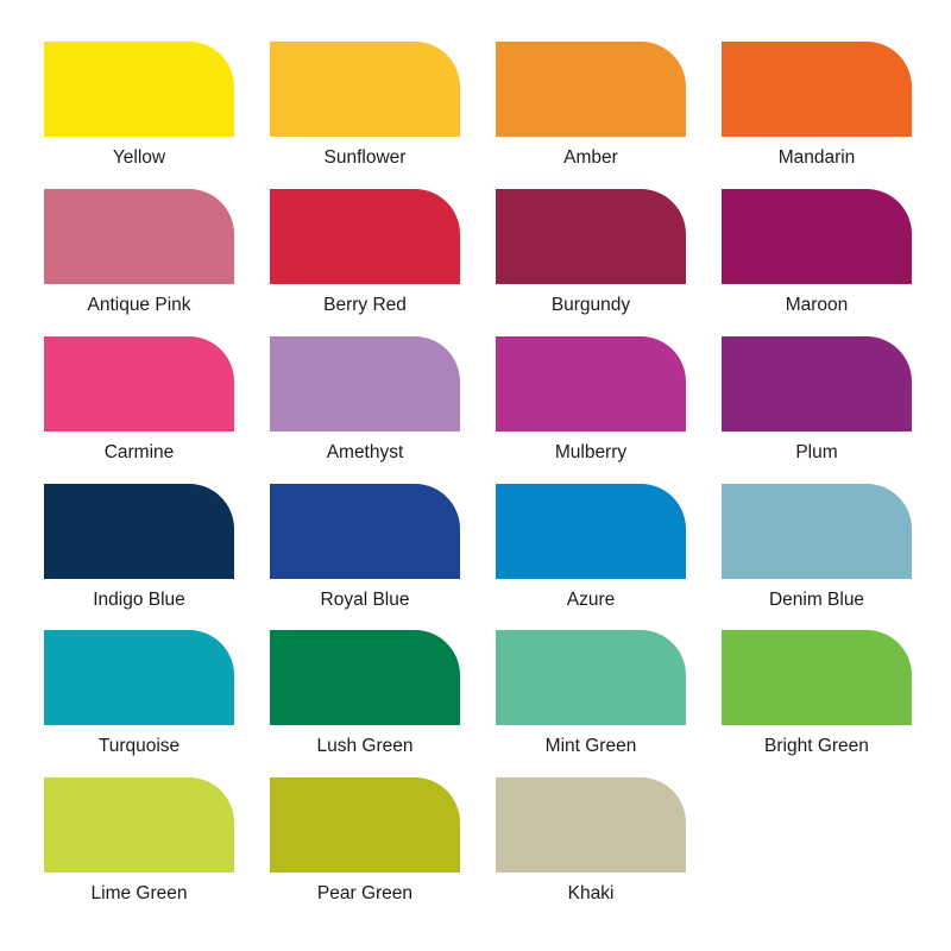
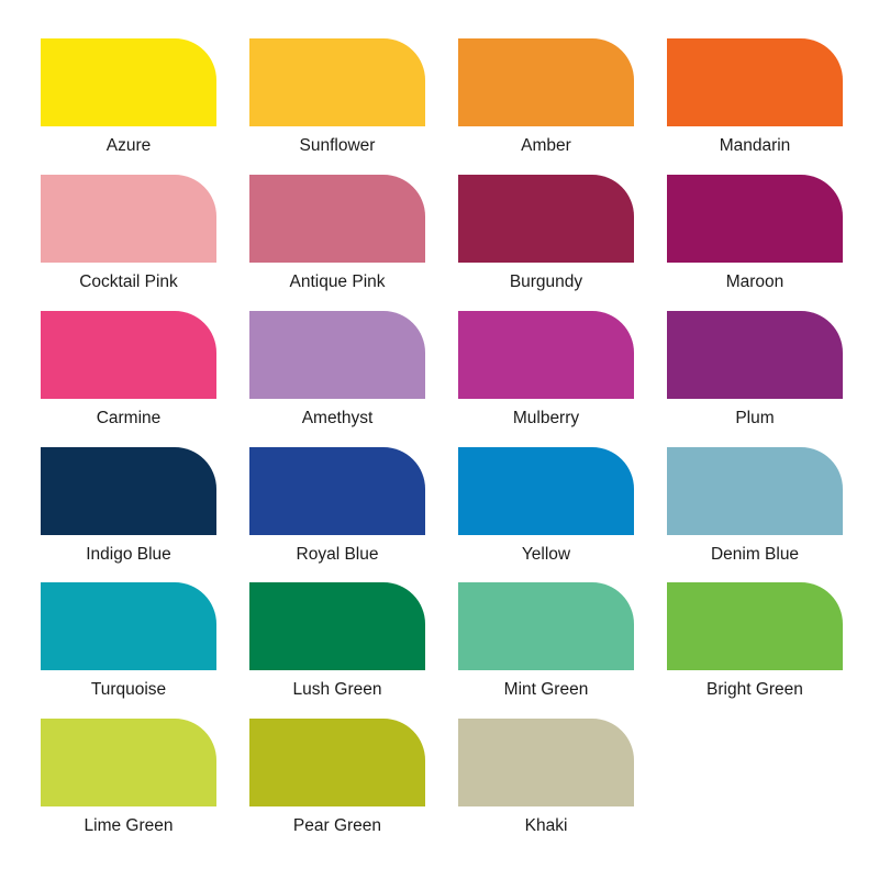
- Yellow
+ Azure
  Sunflower
  Amber
  Mandarin
+ Cocktail Pink
  Antique Pink
- Berry Red
  Burgundy
  Maroon
  Carmine
  Amethyst
  Mulberry
  Plum
  Indigo Blue
  Royal Blue
- Azure
+ Yellow
  Denim Blue
  Turquoise
  Lush Green
  Mint Green
  Bright Green
  Lime Green
  Pear Green
  Khaki
